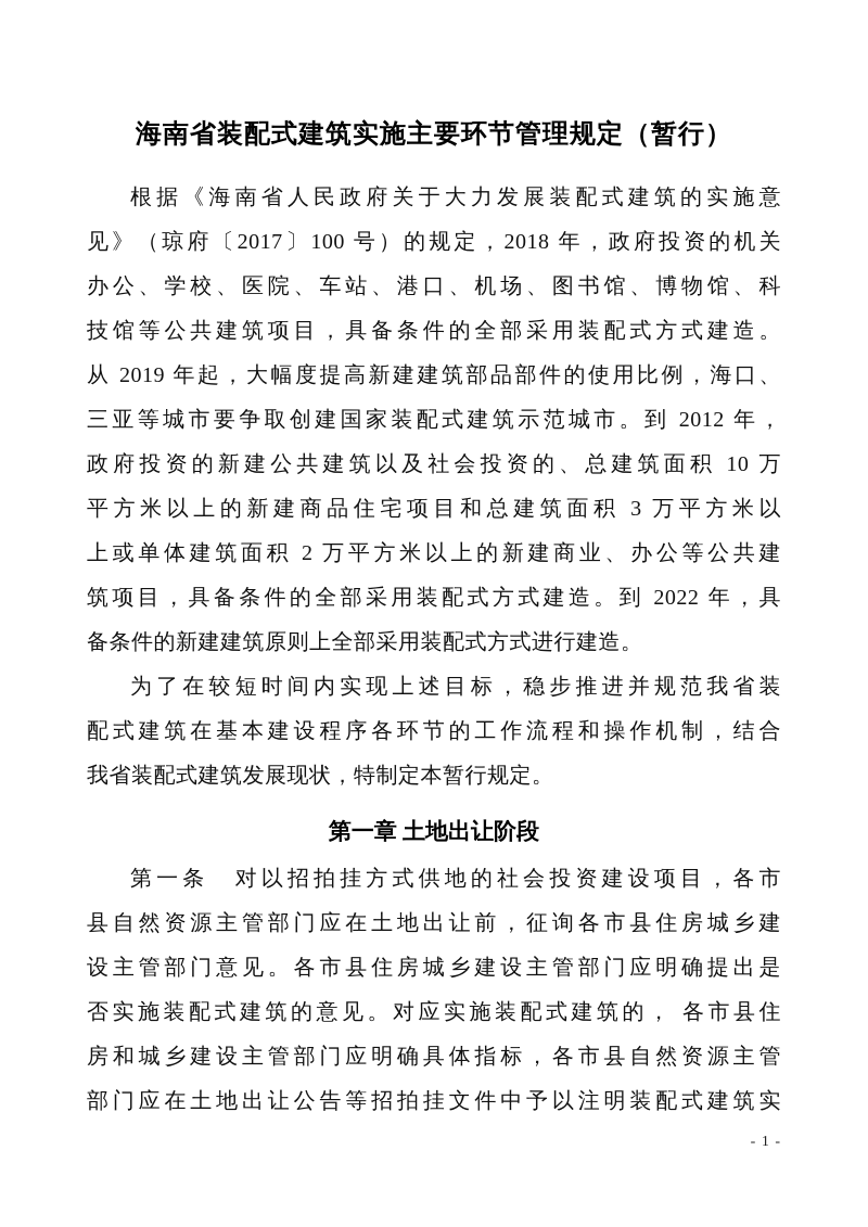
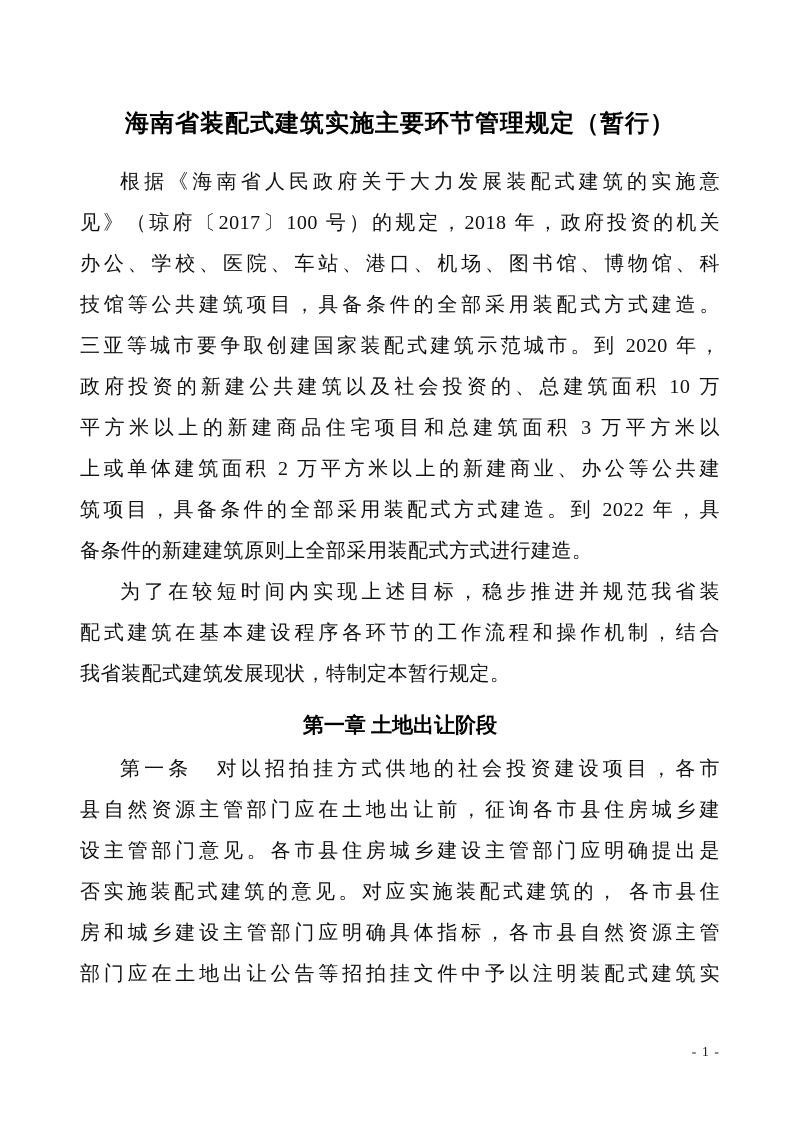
  海南省装配式建筑实施主要环节管理规定（暂行）
  根据《海南省人民政府关于大力发展装配式建筑的实施意
  见》（琼府〔2017〕100 号）的规定，2018 年，政府投资的机关
  办公、学校、医院、车站、港口、机场、图书馆、博物馆、科
  技馆等公共建筑项目，具备条件的全部采用装配式方式建造。
- 从 2019 年起，大幅度提高新建建筑部品部件的使用比例，海口、
- 三亚等城市要争取创建国家装配式建筑示范城市。到 2012 年，
+ 三亚等城市要争取创建国家装配式建筑示范城市。到 2020 年，
  政府投资的新建公共建筑以及社会投资的、总建筑面积 10 万
  平方米以上的新建商品住宅项目和总建筑面积 3 万平方米以
  上或单体建筑面积 2 万平方米以上的新建商业、办公等公共建
  筑项目，具备条件的全部采用装配式方式建造。到 2022 年，具
  备条件的新建建筑原则上全部采用装配式方式进行建造。
  为了在较短时间内实现上述目标，稳步推进并规范我省装
  配式建筑在基本建设程序各环节的工作流程和操作机制，结合
  我省装配式建筑发展现状，特制定本暂行规定。
  第一章 土地出让阶段
  第一条 对以招拍挂方式供地的社会投资建设项目，各市
  县自然资源主管部门应在土地出让前，征询各市县住房城乡建
  设主管部门意见。各市县住房城乡建设主管部门应明确提出是
  否实施装配式建筑的意见。对应实施装配式建筑的， 各市县住
  房和城乡建设主管部门应明确具体指标，各市县自然资源主管
  部门应在土地出让公告等招拍挂文件中予以注明装配式建筑实
  - 1 -
